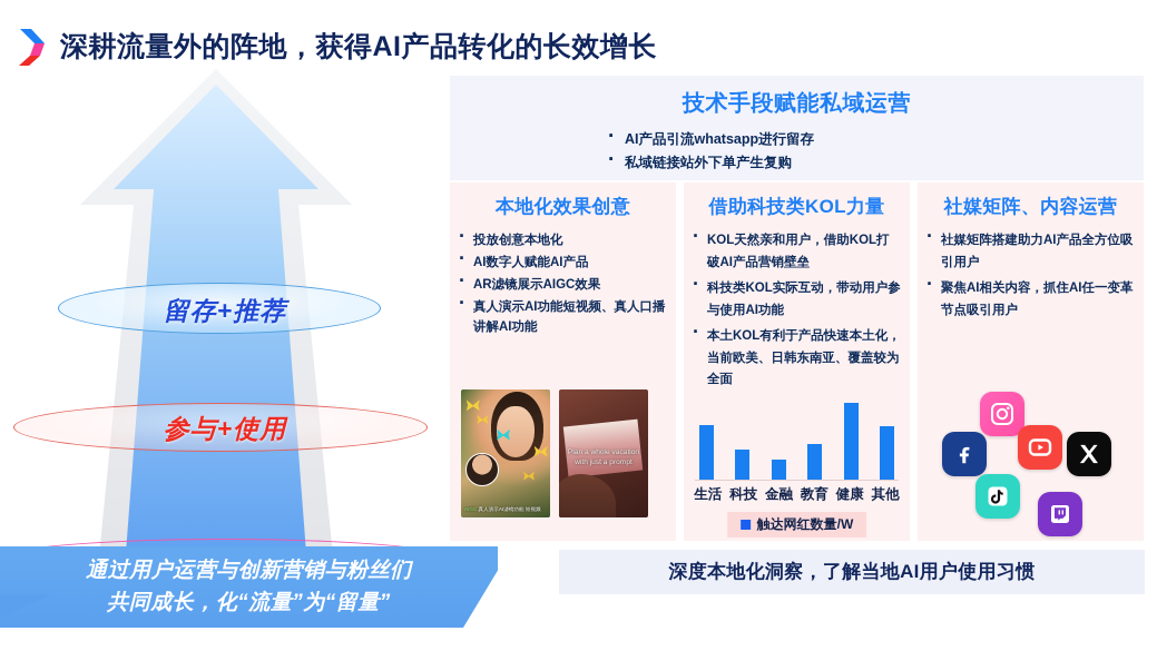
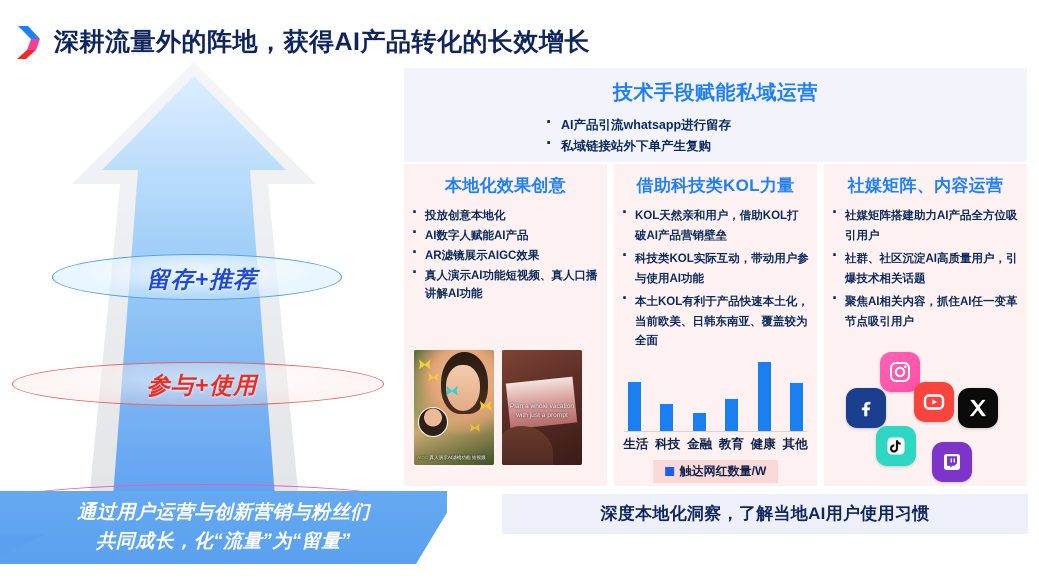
  深耕流量外的阵地，获得AI产品转化的长效增长
  留存+推荐
  参与+使用
  通过用户运营与创新营销与粉丝们
  共同成长，化“流量”为“留量”
  技术手段赋能私域运营
  AI产品引流whatsapp进行留存
  私域链接站外下单产生复购
  本地化效果创意
  投放创意本地化
  AI数字人赋能AI产品
  AR滤镜展示AIGC效果
  真人演示AI功能短视频、真人口播讲解AI功能
  借助科技类KOL力量
  KOL天然亲和用户，借助KOL打破AI产品营销壁垒
  科技类KOL实际互动，带动用户参与使用AI功能
  本土KOL有利于产品快速本土化，当前欧美、日韩东南亚、覆盖较为全面
  生活
  科技
  金融
  教育
  健康
  其他
  触达网红数量/W
  社媒矩阵、内容运营
  社媒矩阵搭建助力AI产品全方位吸引用户
+ 社群、社区沉淀AI高质量用户，引爆技术相关话题
  聚焦AI相关内容，抓住AI任一变革节点吸引用户
  深度本地化洞察，了解当地AI用户使用习惯
